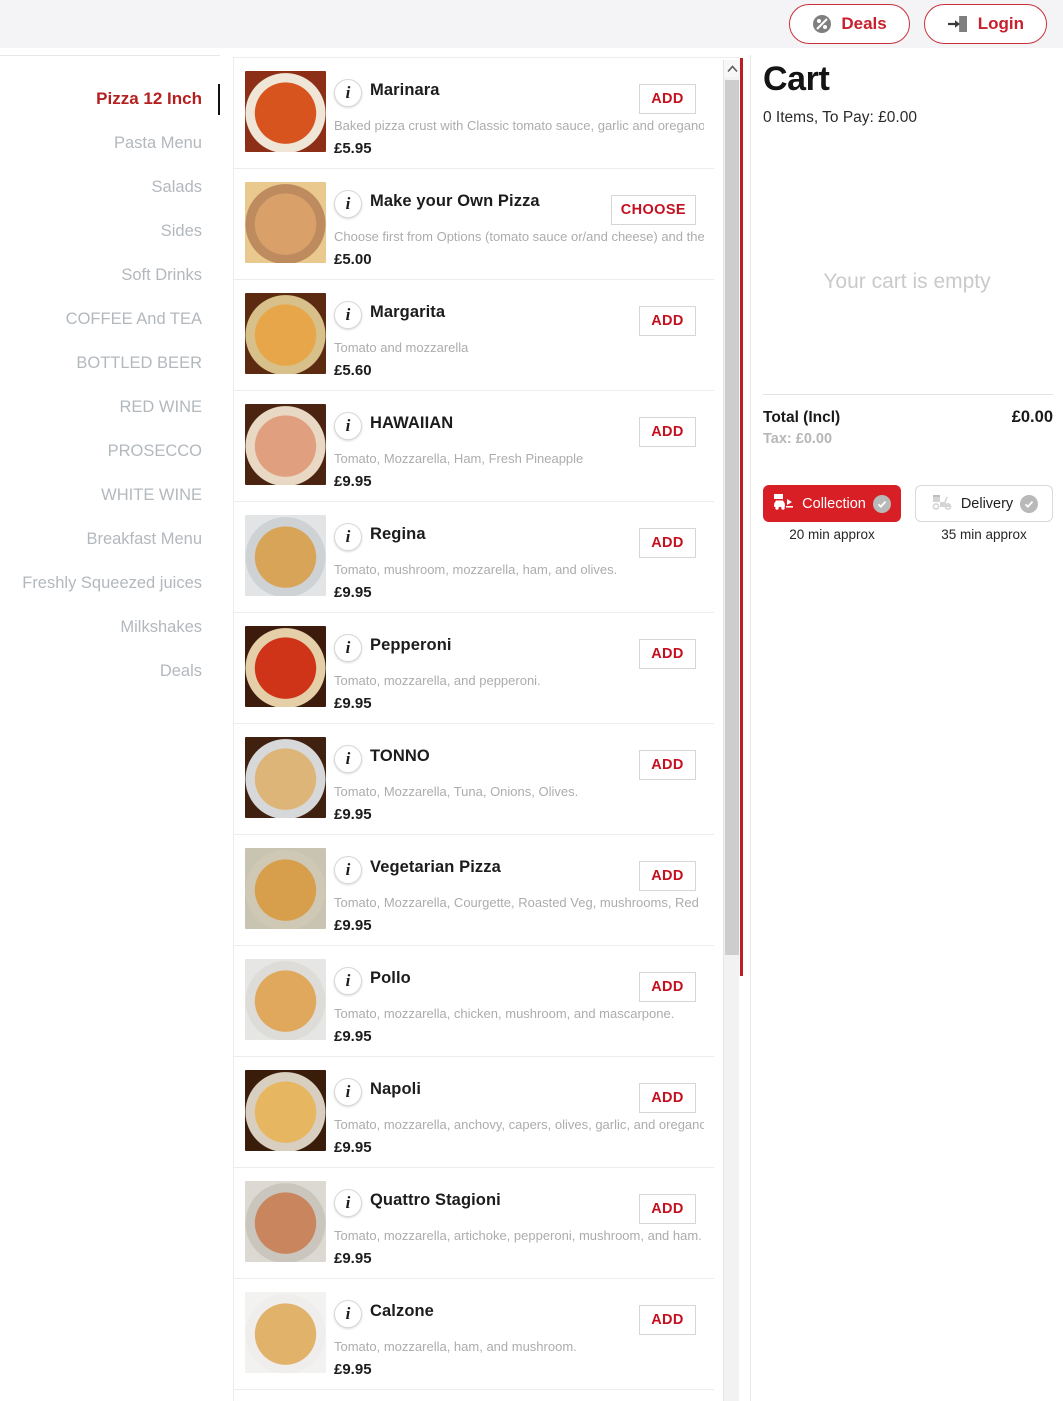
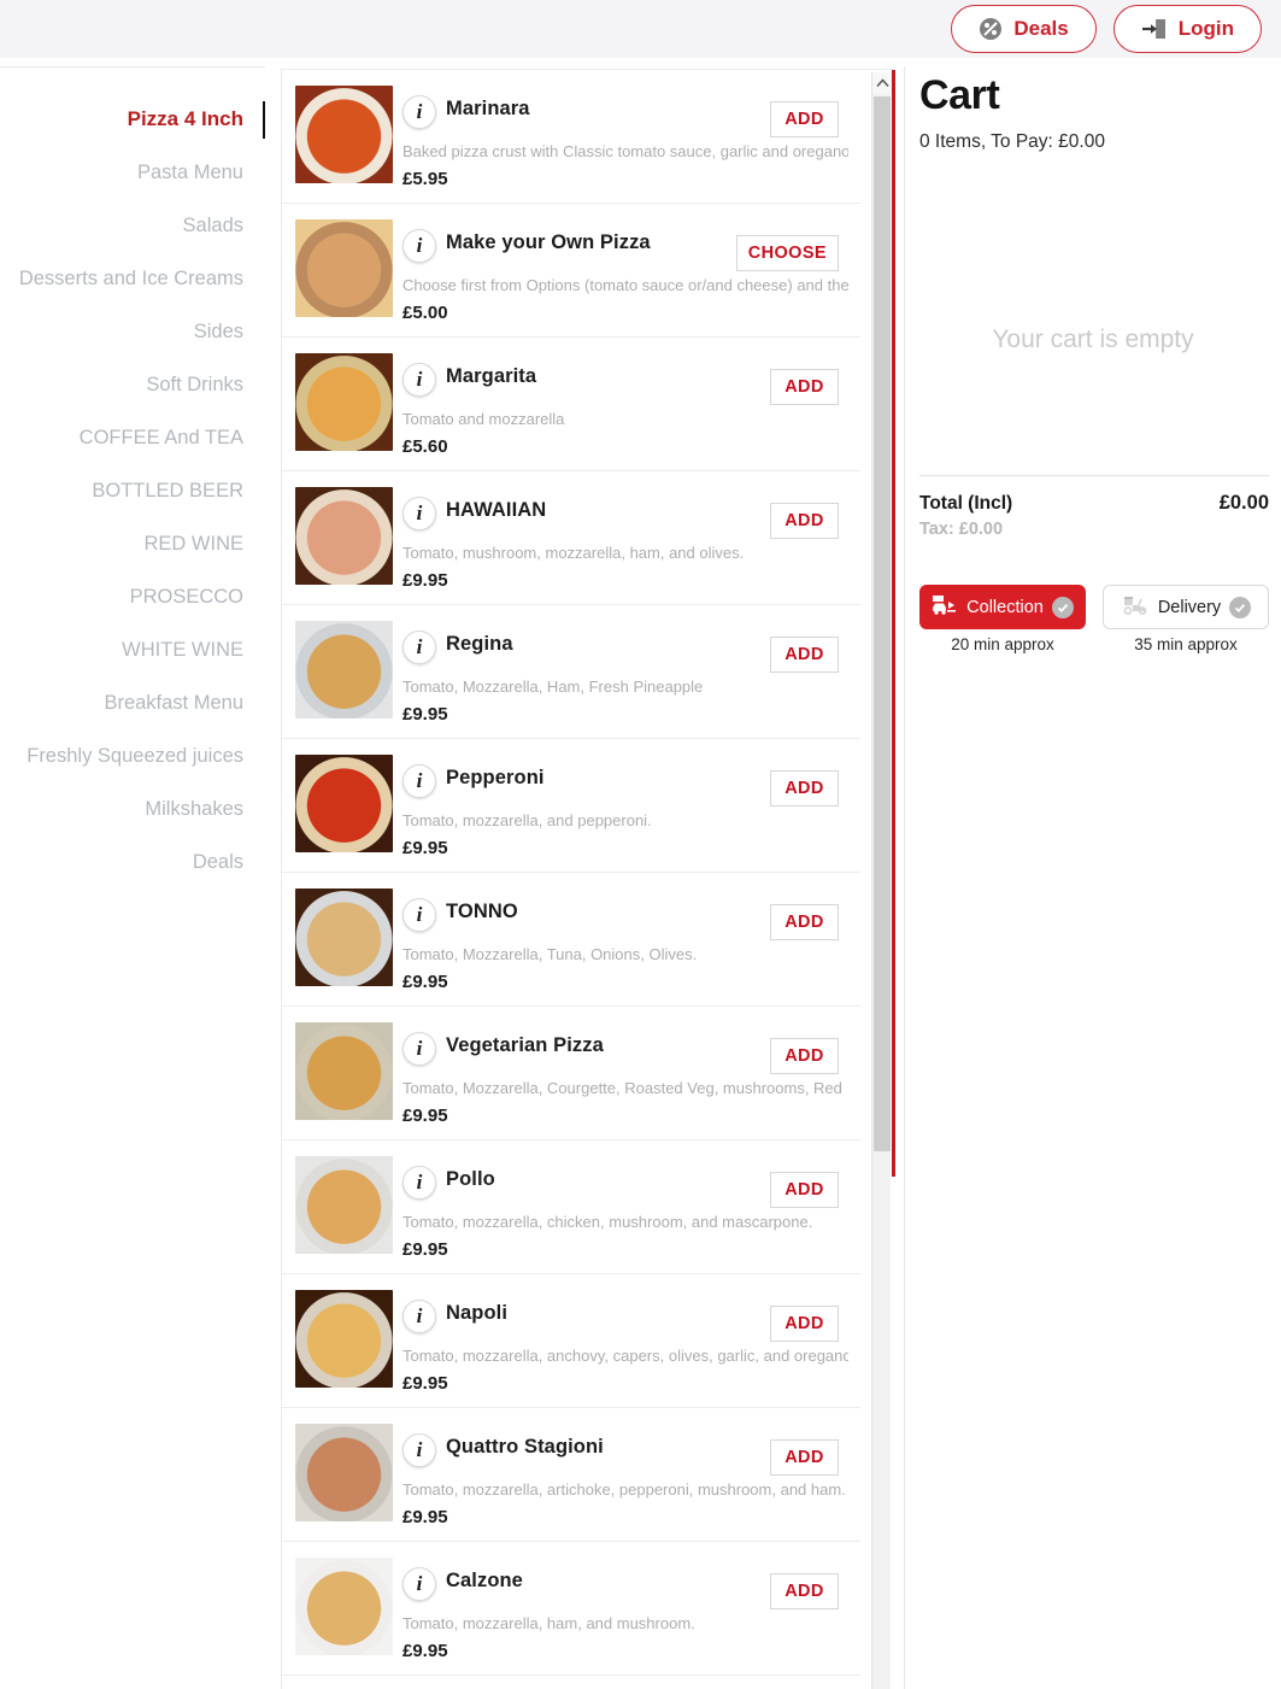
  Deals
  Login
- Pizza 12 Inch
+ Pizza 4 Inch
  Pasta Menu
  Salads
+ Desserts and Ice Creams
  Sides
  Soft Drinks
  COFFEE And TEA
  BOTTLED BEER
  RED WINE
  PROSECCO
  WHITE WINE
  Breakfast Menu
  Freshly Squeezed juices
  Milkshakes
  Deals
  i
  Marinara
  Baked pizza crust with Classic tomato sauce, garlic and oregano
  £5.95
  ADD
  i
  Make your Own Pizza
  Choose first from Options (tomato sauce or/and cheese) and the
  £5.00
  CHOOSE
  i
  Margarita
  Tomato and mozzarella
  £5.60
  ADD
  i
  HAWAIIAN
- Tomato, Mozzarella, Ham, Fresh Pineapple
+ Tomato, mushroom, mozzarella, ham, and olives.
  £9.95
  ADD
  i
  Regina
- Tomato, mushroom, mozzarella, ham, and olives.
+ Tomato, Mozzarella, Ham, Fresh Pineapple
  £9.95
  ADD
  i
  Pepperoni
  Tomato, mozzarella, and pepperoni.
  £9.95
  ADD
  i
  TONNO
  Tomato, Mozzarella, Tuna, Onions, Olives.
  £9.95
  ADD
  i
  Vegetarian Pizza
  Tomato, Mozzarella, Courgette, Roasted Veg, mushrooms, Red
  £9.95
  ADD
  i
  Pollo
  Tomato, mozzarella, chicken, mushroom, and mascarpone.
  £9.95
  ADD
  i
  Napoli
  Tomato, mozzarella, anchovy, capers, olives, garlic, and oregano
  £9.95
  ADD
  i
  Quattro Stagioni
  Tomato, mozzarella, artichoke, pepperoni, mushroom, and ham.
  £9.95
  ADD
  i
  Calzone
  Tomato, mozzarella, ham, and mushroom.
  £9.95
  ADD
  Cart
  0 Items, To Pay: £0.00
  Your cart is empty
  Total (Incl)
  £0.00
  Tax: £0.00
  Collection
  Delivery
  20 min approx
  35 min approx
